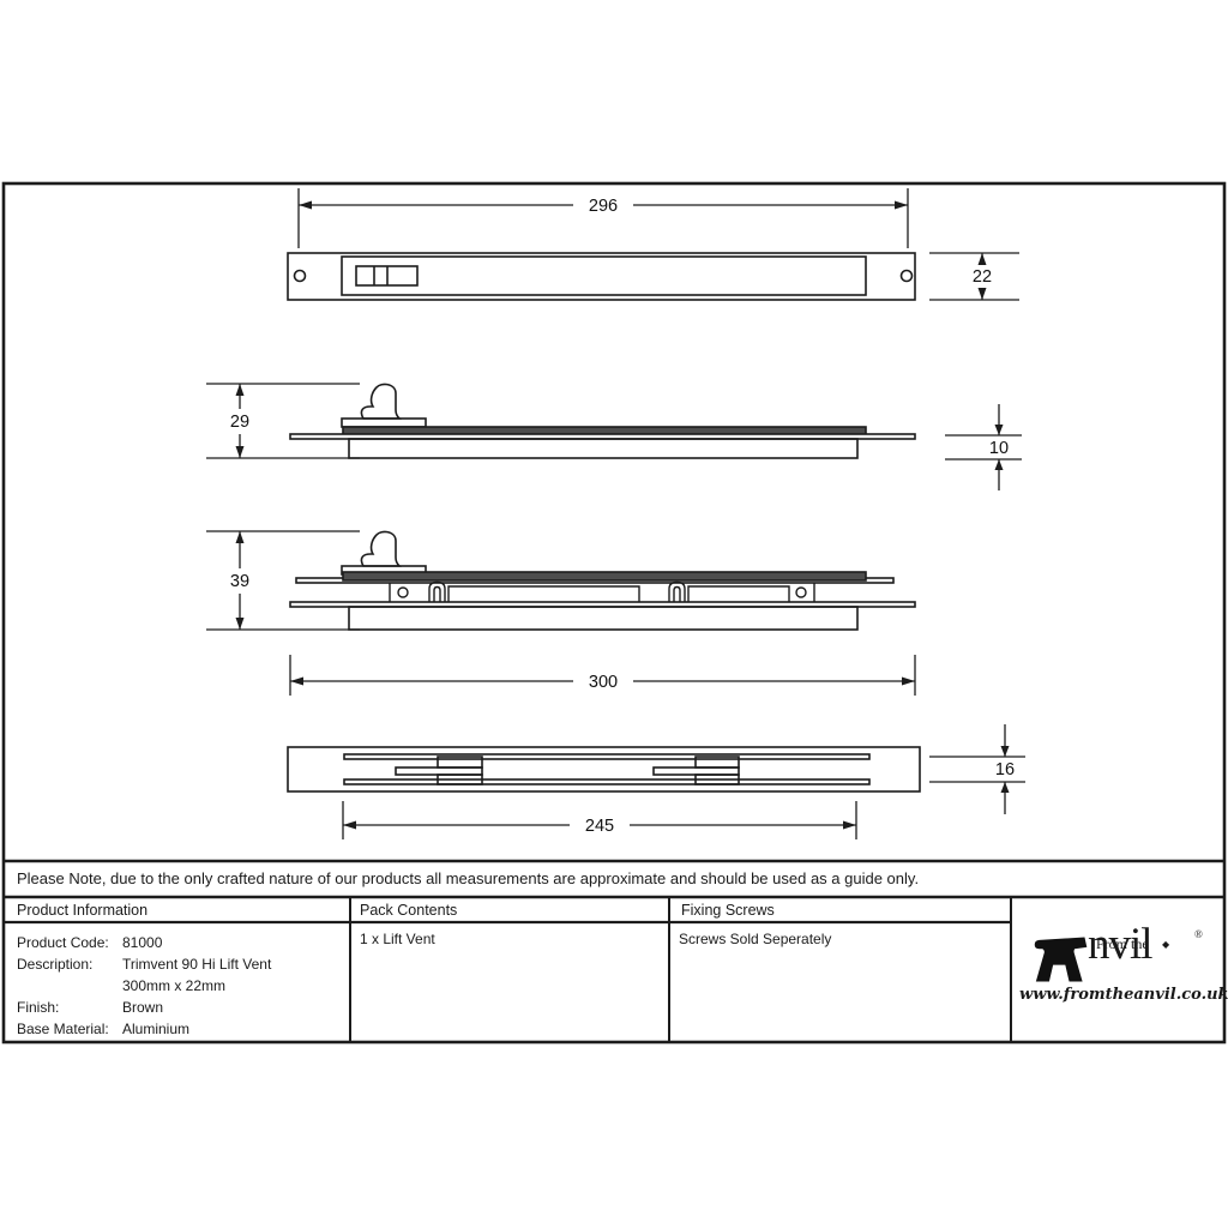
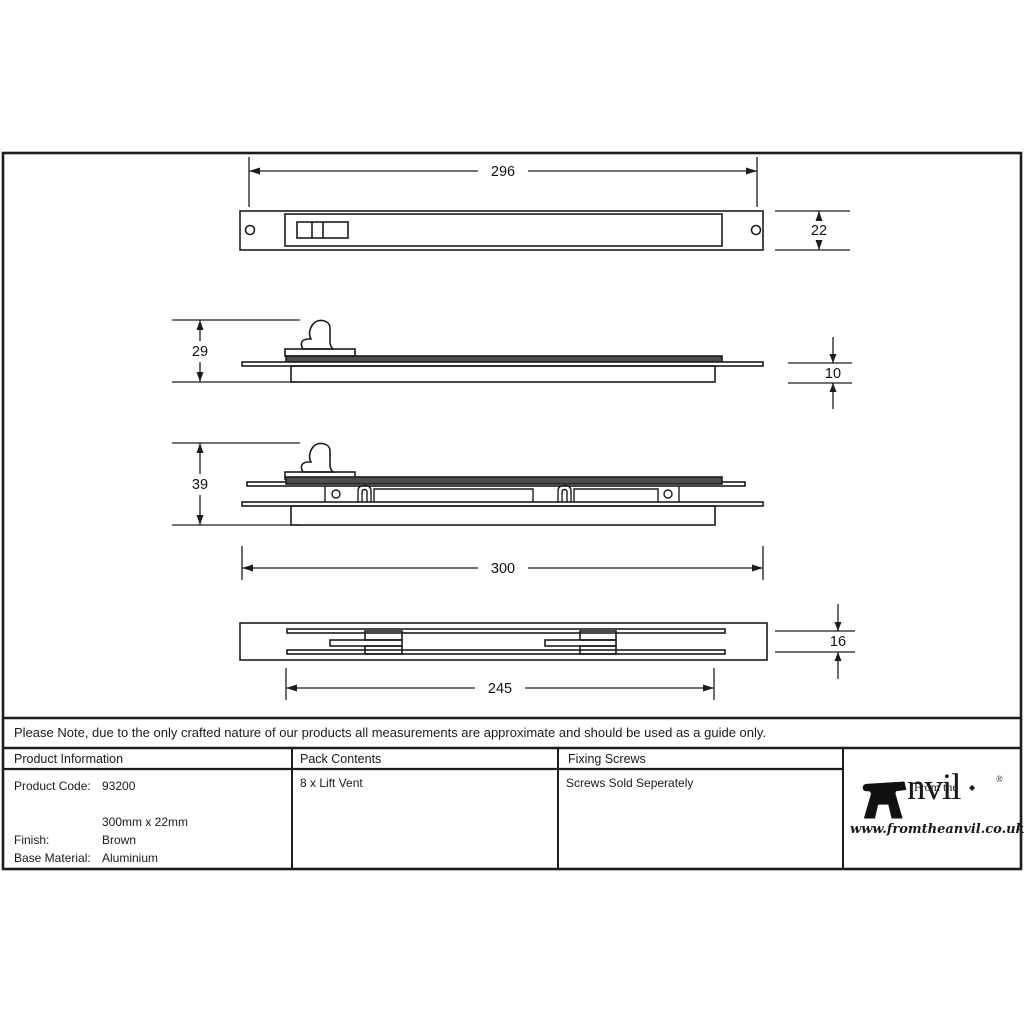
  296
  22
  29
  10
  39
  300
  16
  245
  Please Note, due to the only crafted nature of our products all measurements are approximate and should be used as a guide only.
  Product Information
  Pack Contents
  Fixing Screws
  Product Code:
- 81000
+ 93200
- Description:
- Trimvent 90 Hi Lift Vent
  300mm x 22mm
  Finish:
  Brown
  Base Material:
  Aluminium
- 1 x Lift Vent
+ 8 x Lift Vent
  Screws Sold Seperately
  From the
  ◆
  nvil
  ®
  www.fromtheanvil.co.uk
